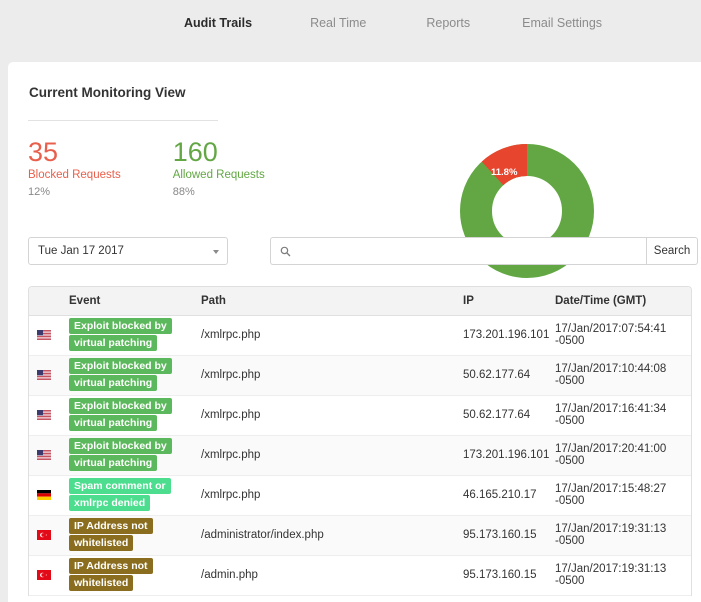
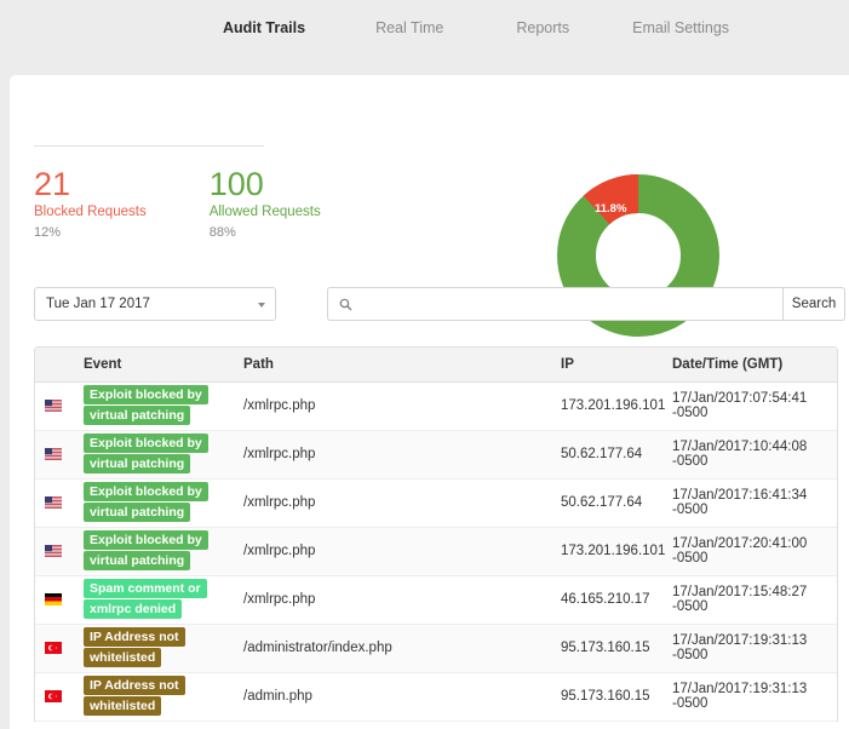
  Audit Trails
  Real Time
  Reports
  Email Settings
- Current Monitoring View
- 35
+ 21
  Blocked Requests
  12%
- 160
+ 100
  Allowed Requests
  88%
  11.8%
  Tue Jan 17 2017
  Search
  	Event	Path	IP	Date/Time (GMT)
  	Exploit blocked by virtual patching	/xmlrpc.php	173.201.196.101	17/Jan/2017:07:54:41 -0500
  	Exploit blocked by virtual patching	/xmlrpc.php	50.62.177.64	17/Jan/2017:10:44:08 -0500
  	Exploit blocked by virtual patching	/xmlrpc.php	50.62.177.64	17/Jan/2017:16:41:34 -0500
  	Exploit blocked by virtual patching	/xmlrpc.php	173.201.196.101	17/Jan/2017:20:41:00 -0500
  	Spam comment or xmlrpc denied	/xmlrpc.php	46.165.210.17	17/Jan/2017:15:48:27 -0500
  	IP Address not whitelisted	/administrator/index.php	95.173.160.15	17/Jan/2017:19:31:13 -0500
  	IP Address not whitelisted	/admin.php	95.173.160.15	17/Jan/2017:19:31:13 -0500
